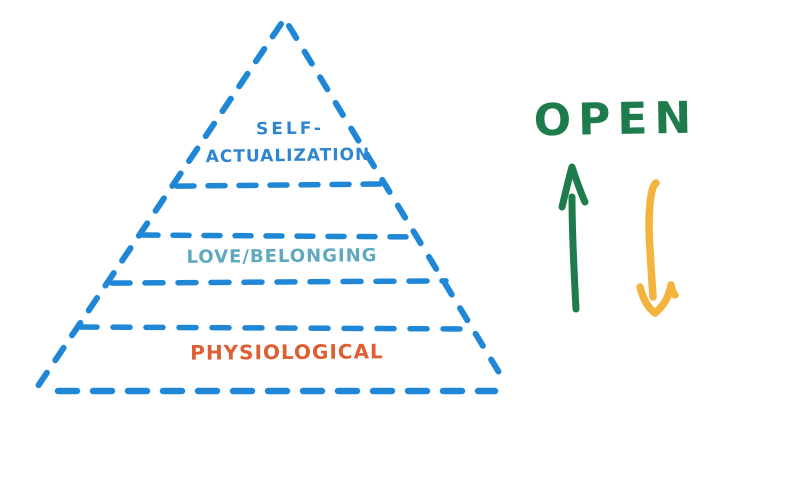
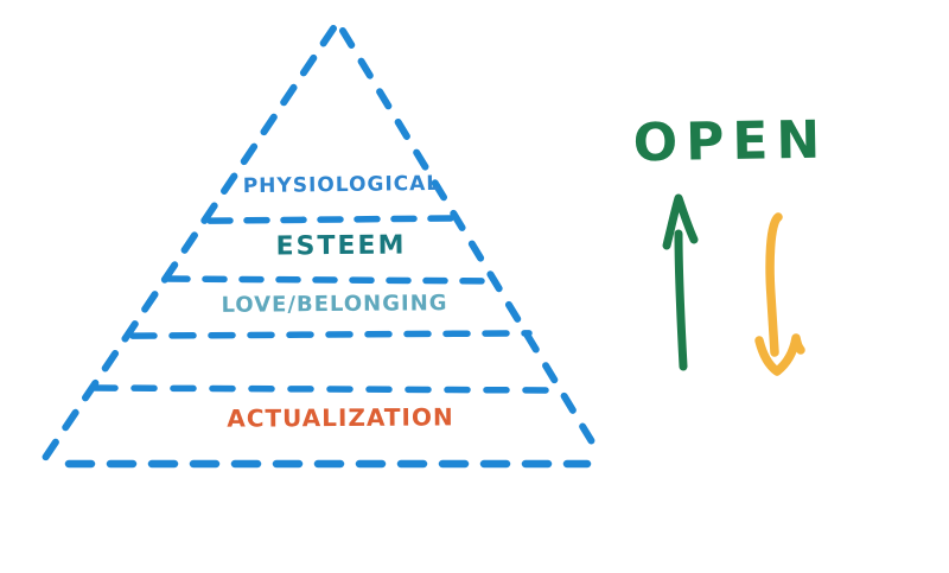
- SELF-
- ACTUALIZATION
+ PHYSIOLOGICAL
+ ESTEEM
  LOVE/BELONGING
- PHYSIOLOGICAL
+ ACTUALIZATION
  OPEN
